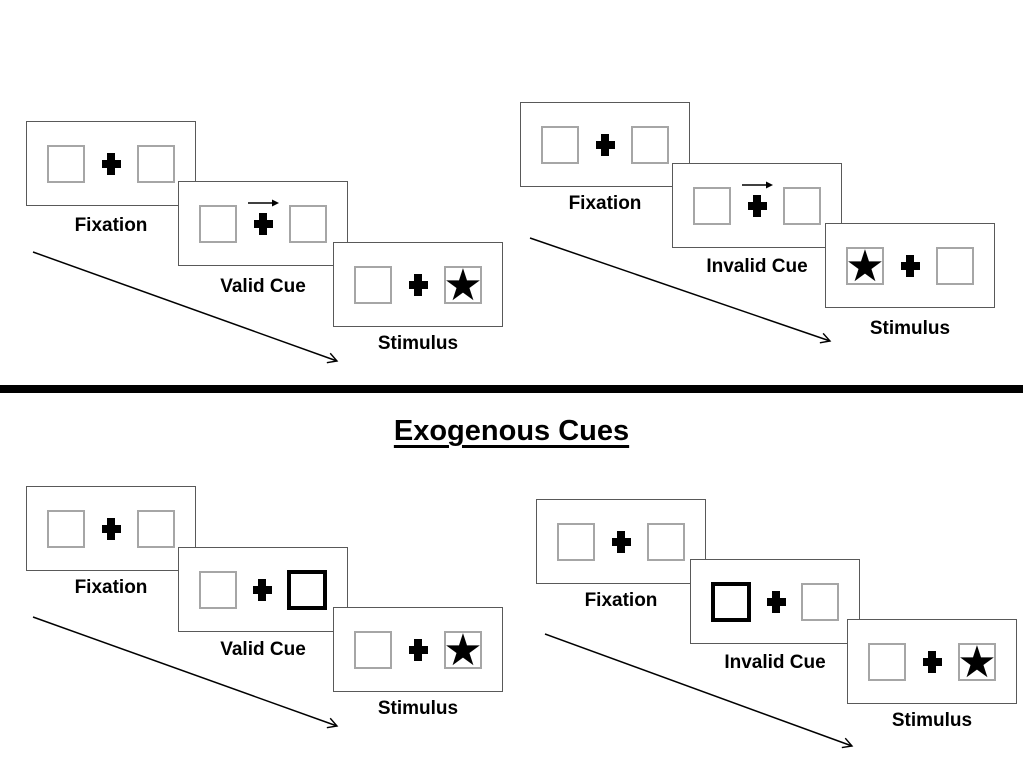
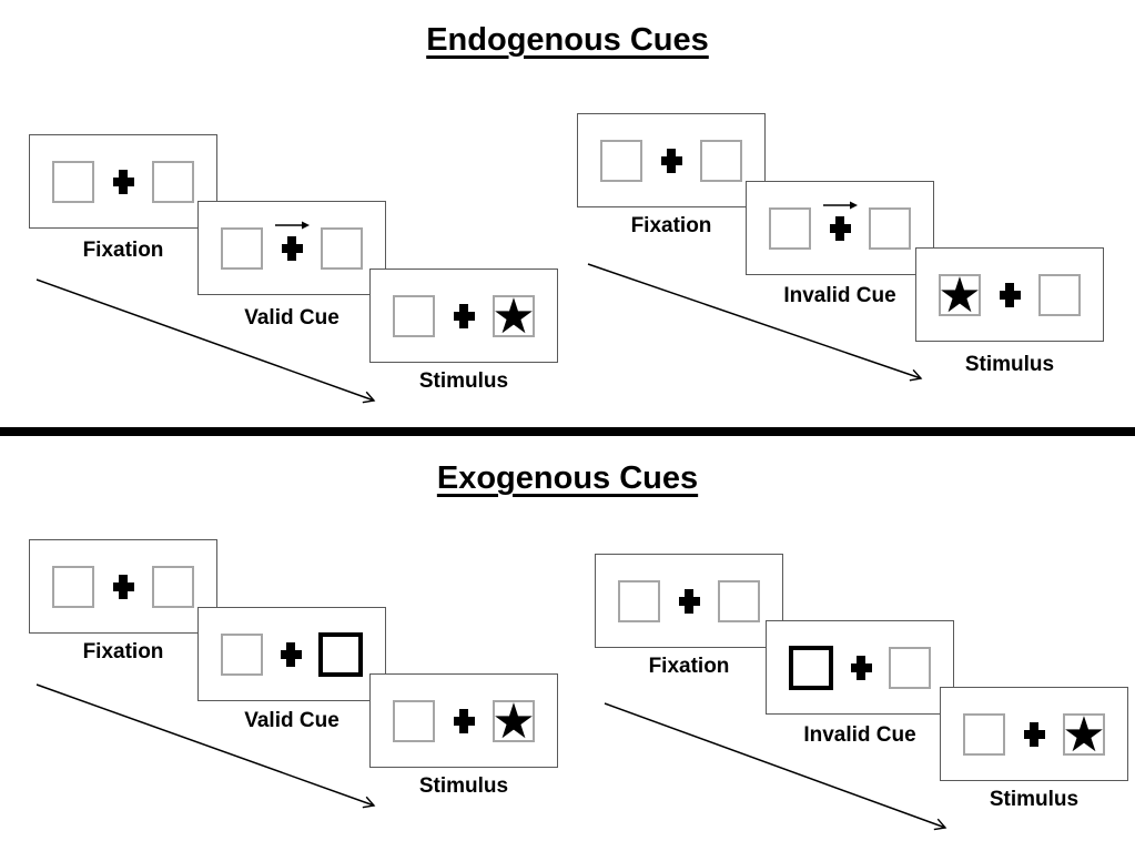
+ Endogenous Cues
  ★
  Fixation
  Valid Cue
  Stimulus
  ★
  Fixation
  Invalid Cue
  Stimulus
  Exogenous Cues
  ★
  Fixation
  Valid Cue
  Stimulus
  ★
  Fixation
  Invalid Cue
  Stimulus
